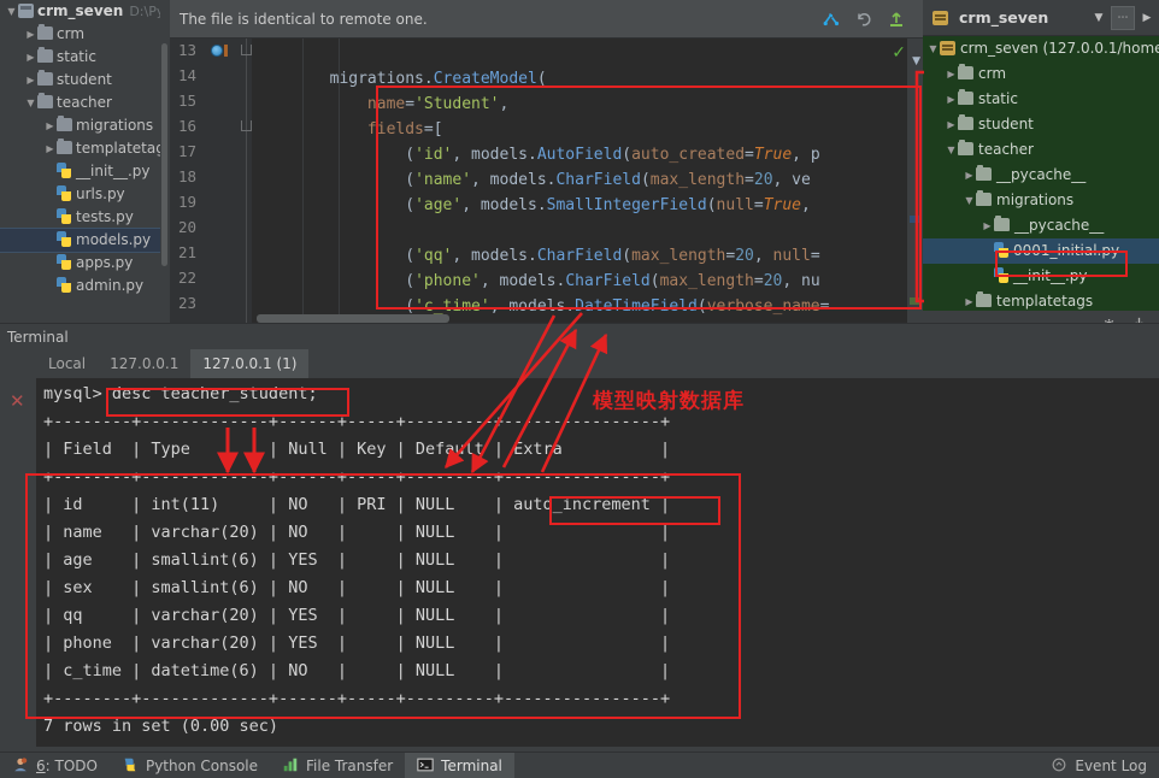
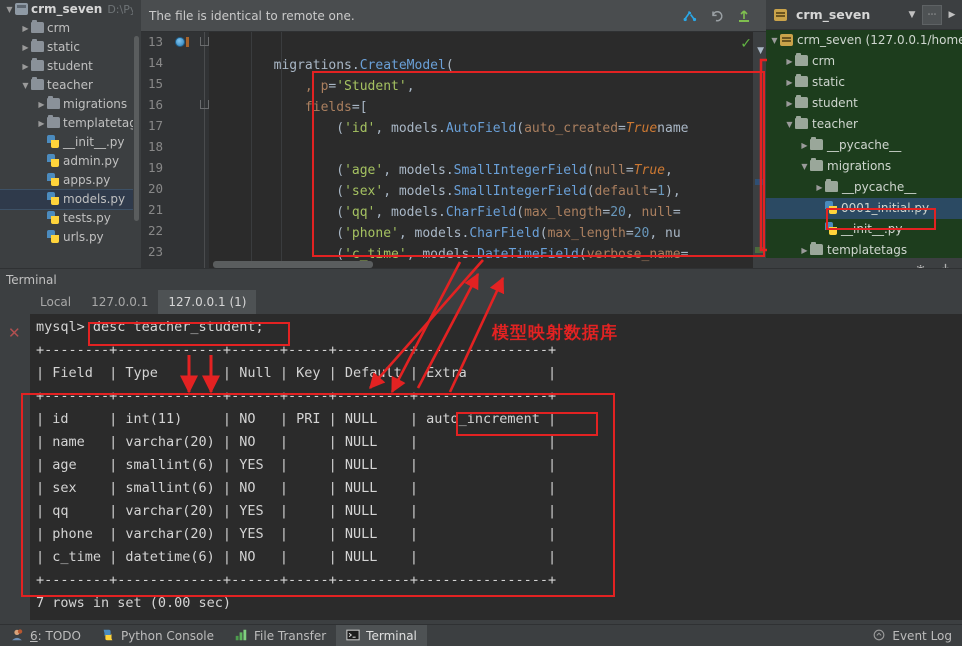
  ▼ crm_seven D:\P
  ▶ crm
  ▶ static
  ▶ student
  ▼ teacher
  ▶ migrations
  ▶ templateta
  __init__.py
- urls.py
+ admin.py
- tests.py
+ apps.py
  models.py
- apps.py
+ tests.py
- admin.py
+ urls.py
  The file is identical to remote one.
  13
  14
  15
  16
  17
  18
  19
  20
  21
  22
  23
  migrations.CreateModel(
- name='Student',
+ , p='Student',
  fields=[
- ('id', models.AutoField(auto_created=True, p
+ ('id', models.AutoField(auto_created=Truename
- ('name', models.CharField(max_length=20, ve
  ('age', models.SmallIntegerField(null=True,
+ ('sex', models.SmallIntegerField(default=1),
  ('qq', models.CharField(max_length=20, null=
  ('phone', models.CharField(max_length=20, nu
  ('c_time', models.DateTimeField(verbose_name=
  ✓
  ▼
  crm_seven
  ▼
  ⋯
  ▶
  ▼ crm_seven (127.0.0.1/hom
  ▶ crm
  ▶ static
  ▶ student
  ▼ teacher
  ▶ __pycache__
  ▼ migrations
  ▶ __pycache__
  0001_initial.py
  __init__.py
  ▶ templatetags
  Terminal
  ✕
  Local
  127.0.0.1
  127.0.0.1 (1)
  mysql> desc teacher_student;
  +--------+-------------+------+-----+-----------------------+
  | Field | Type | Null | Key | Default | Extra |
  +--------+-------------+------+-----+---------+----------------+
  | id | int(11) | NO | PRI | NULL | auto_increment |
  | name | varchar(20) | NO | | NULL | |
  | age | smallint(6) | YES | | NULL | |
  | sex | smallint(6) | NO | | NULL | |
  | qq | varchar(20) | YES | | NULL | |
  | phone | varchar(20) | YES | | NULL | |
  | c_time | datetime(6) | NO | | NULL | |
  +--------+-------------+------+-----+---------+----------------+
  7 rows in set (0.00 sec)
  6: TODO
  Python Console
  File Transfer
  Terminal
  Event Log
  模型映射数据库
